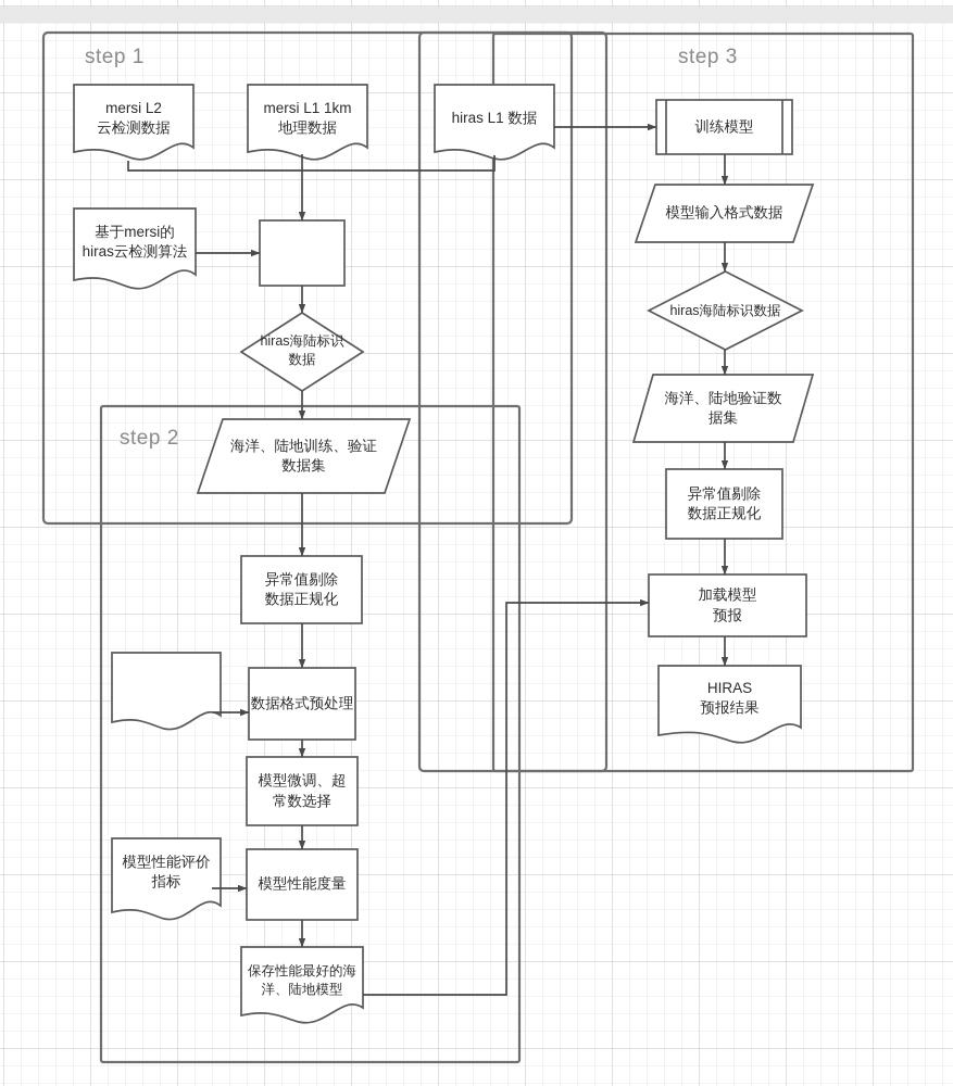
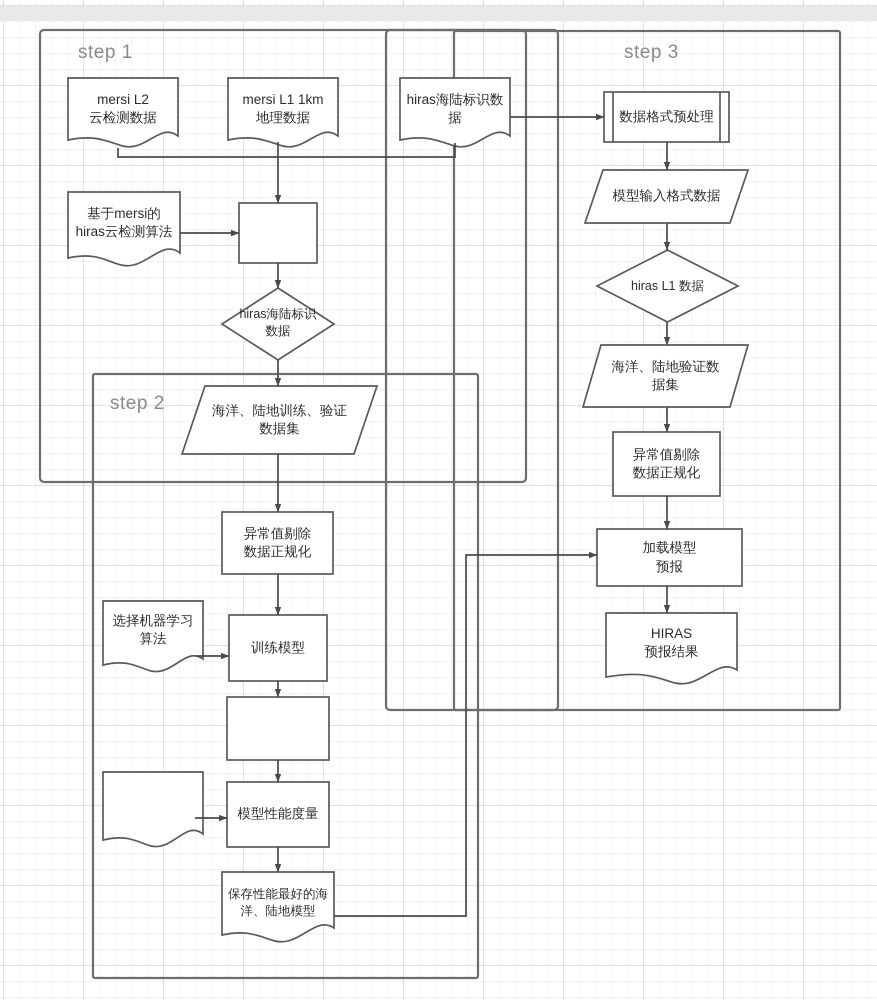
  step 1
  step 3
  step 2
  mersi L2
  云检测数据
  mersi L1 1km
  地理数据
- hiras L1 数据
+ hiras海陆标识数据
  基于mersi的
  hiras云检测算法
  hiras海陆标识
  数据
  海洋、陆地训练、验证
  数据集
  异常值剔除
  数据正规化
+ 选择机器学习
+ 算法
- 数据格式预处理
+ 训练模型
- 模型微调、超
- 常数选择
- 模型性能评价
- 指标
  模型性能度量
  保存性能最好的海
  洋、陆地模型
- 训练模型
+ 数据格式预处理
  模型输入格式数据
- hiras海陆标识数据
+ hiras L1 数据
  海洋、陆地验证数
  据集
  异常值剔除
  数据正规化
  加载模型
  预报
  HIRAS
  预报结果
